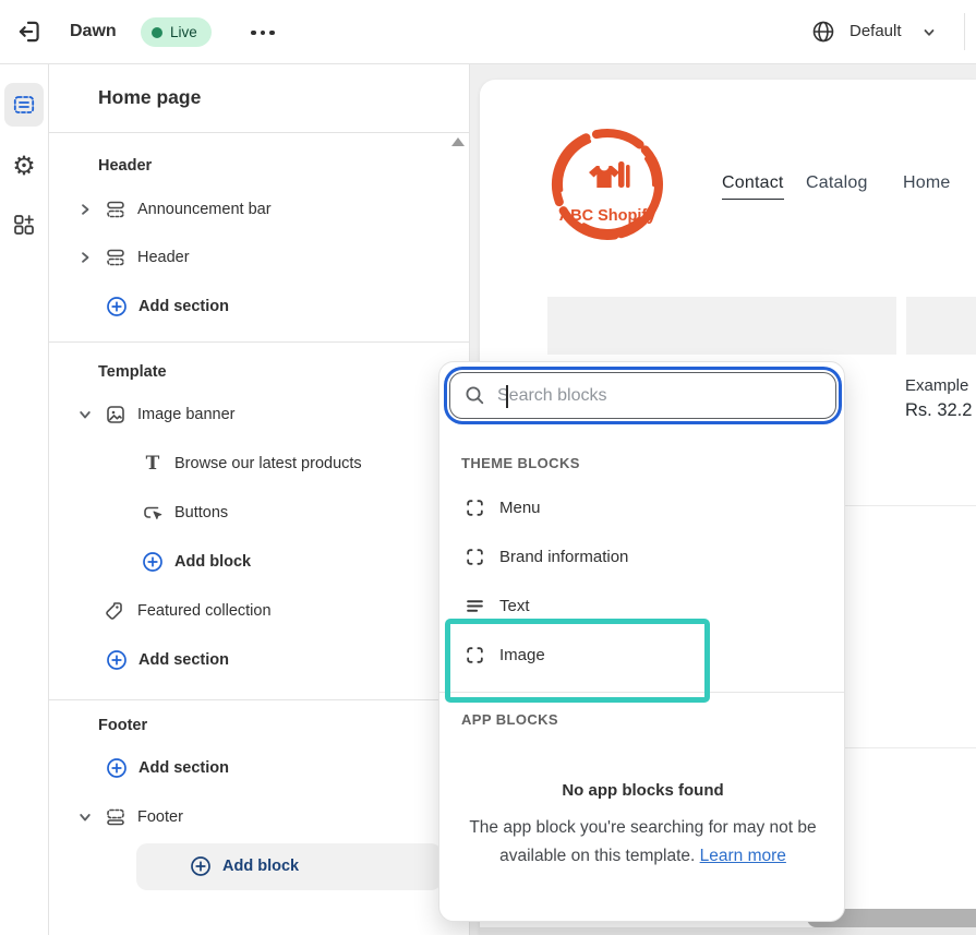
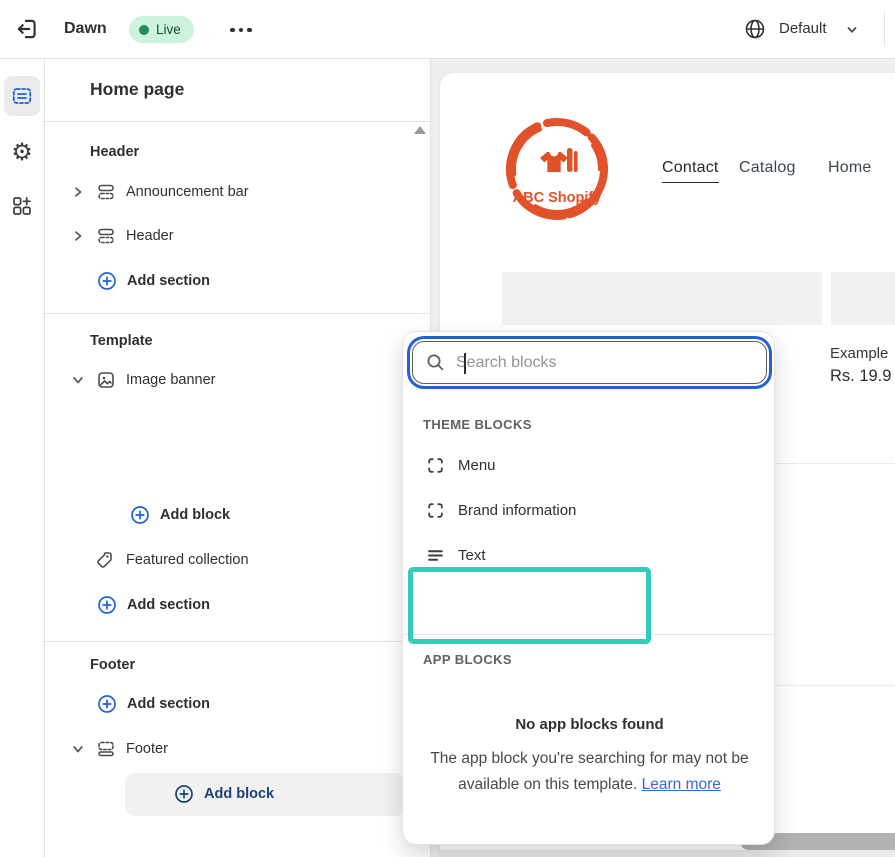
  Dawn
  Live
  Default
  ⚙
  Home page
  Header
  Announcement bar
  Header
  Add section
  Template
  Image banner
- T
- Browse our latest products
- Buttons
  Add block
  Featured collection
  Add section
  Footer
  Add section
  Footer
  Add block
  ABC Shopify
  Contact
  Catalog
  Home
  Example
- Rs. 32.2
+ Rs. 19.9
  Search blocks
  THEME BLOCKS
  Menu
  Brand information
  Text
- Image
  APP BLOCKS
  No app blocks found
  The app block you're searching for may not be available on this template. Learn more
